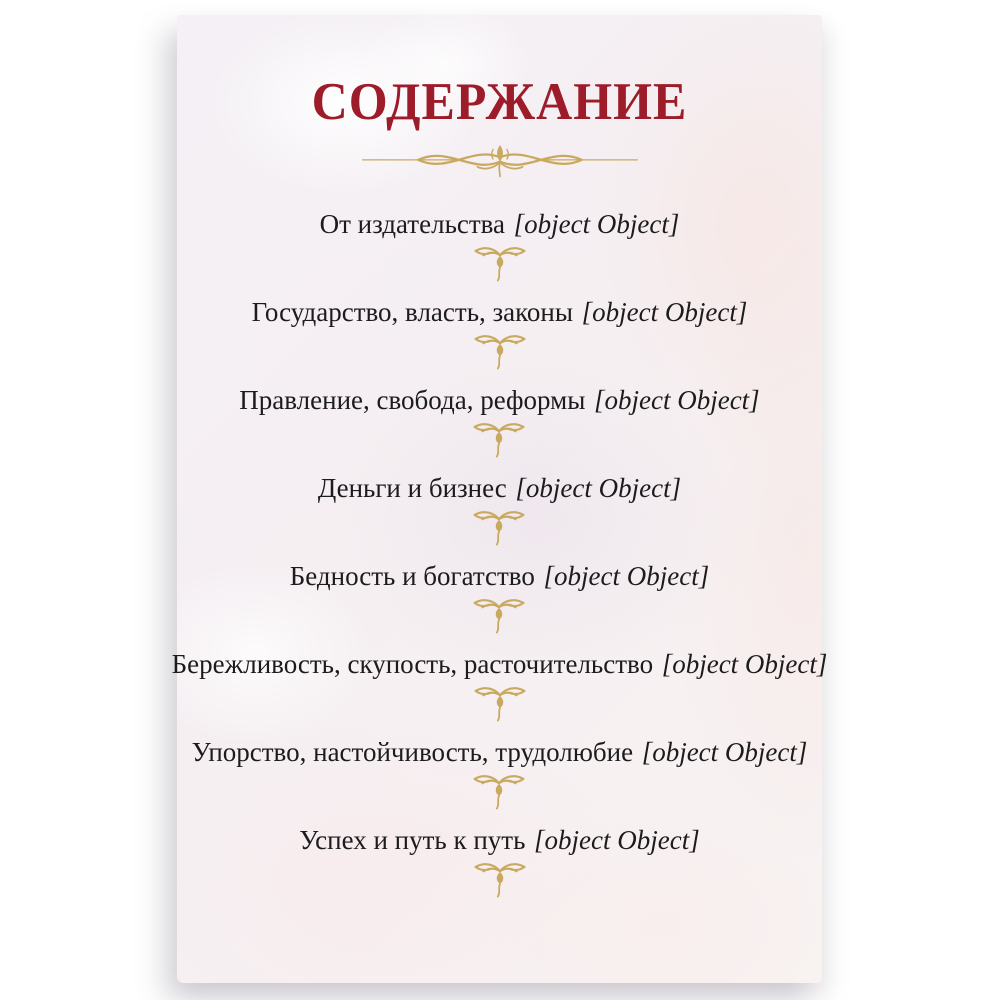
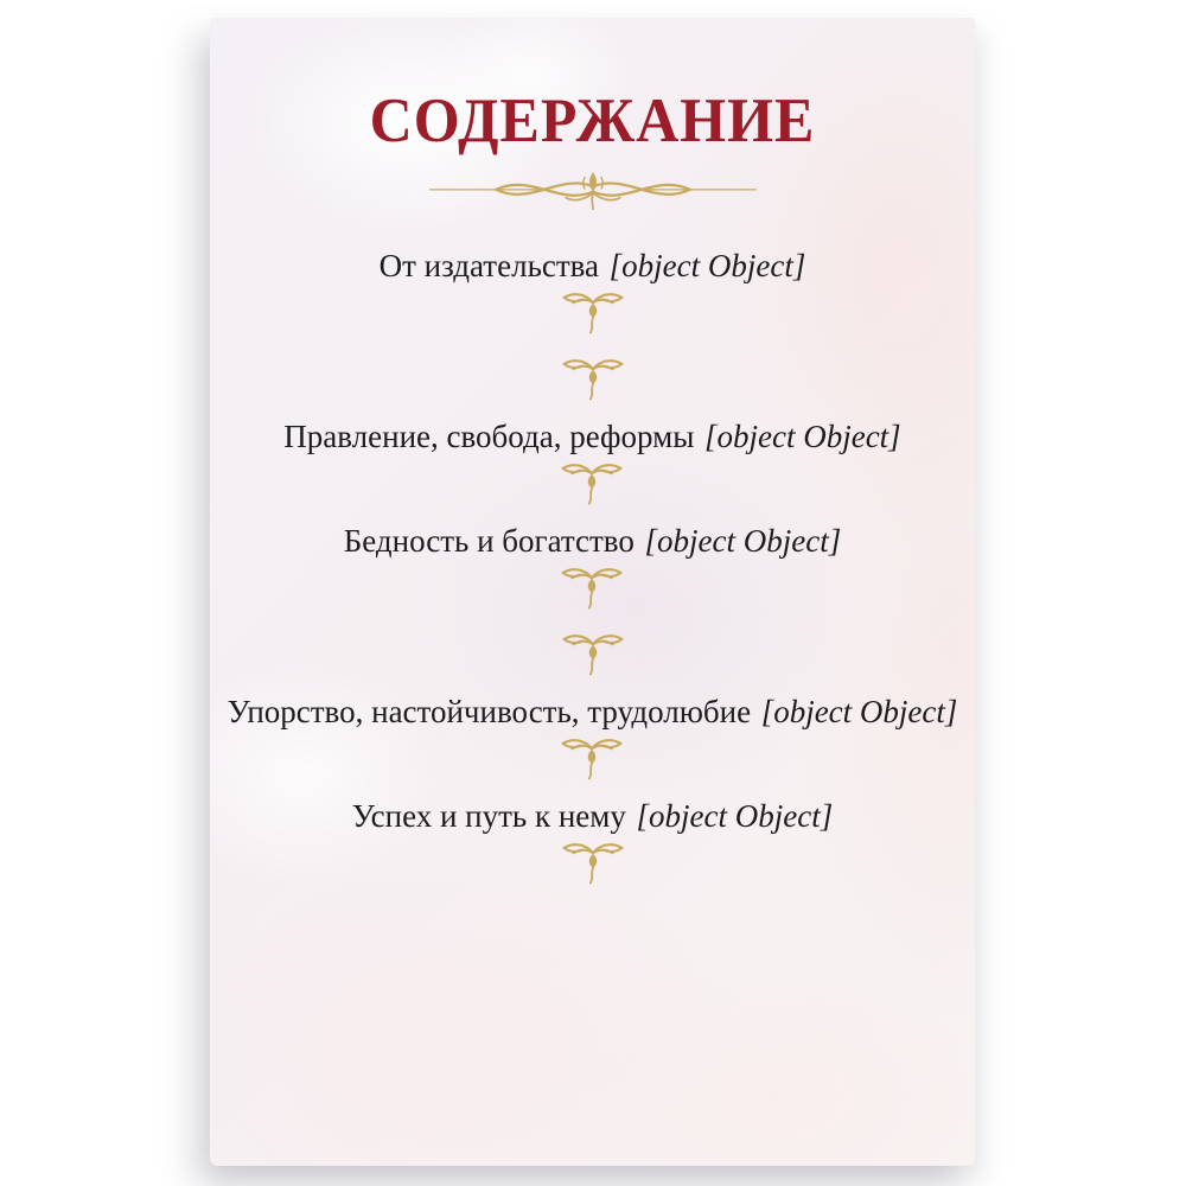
  СОДЕРЖАНИЕ
  От издательства [object Object]
- Государство, власть, законы [object Object]
  Правление, свобода, реформы [object Object]
- Деньги и бизнес [object Object]
  Бедность и богатство [object Object]
- Бережливость, скупость, расточительство [object Object]
  Упорство, настойчивость, трудолюбие [object Object]
- Успех и путь к путь [object Object]
+ Успех и путь к нему [object Object]
